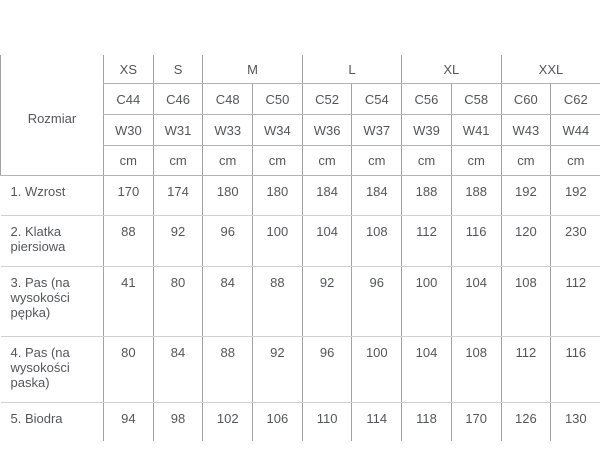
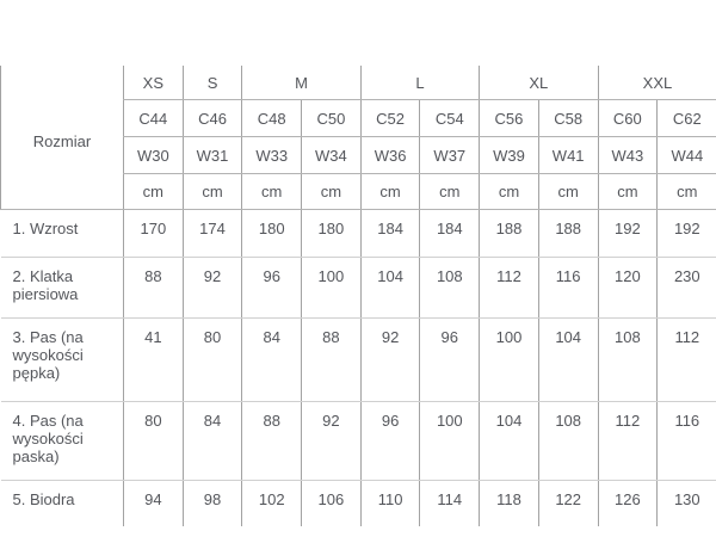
  Rozmiar	XS	S	M	L	XL	XXL
  C44	C46	C48	C50	C52	C54	C56	C58	C60	C62
  W30	W31	W33	W34	W36	W37	W39	W41	W43	W44
  cm	cm	cm	cm	cm	cm	cm	cm	cm	cm
  1. Wzrost	170	174	180	180	184	184	188	188	192	192
  2. Klatka piersiowa	88	92	96	100	104	108	112	116	120	230
  3. Pas (na wysokości pępka)	41	80	84	88	92	96	100	104	108	112
  4. Pas (na wysokości paska)	80	84	88	92	96	100	104	108	112	116
- 5. Biodra	94	98	102	106	110	114	118	170	126	130
+ 5. Biodra	94	98	102	106	110	114	118	122	126	130
